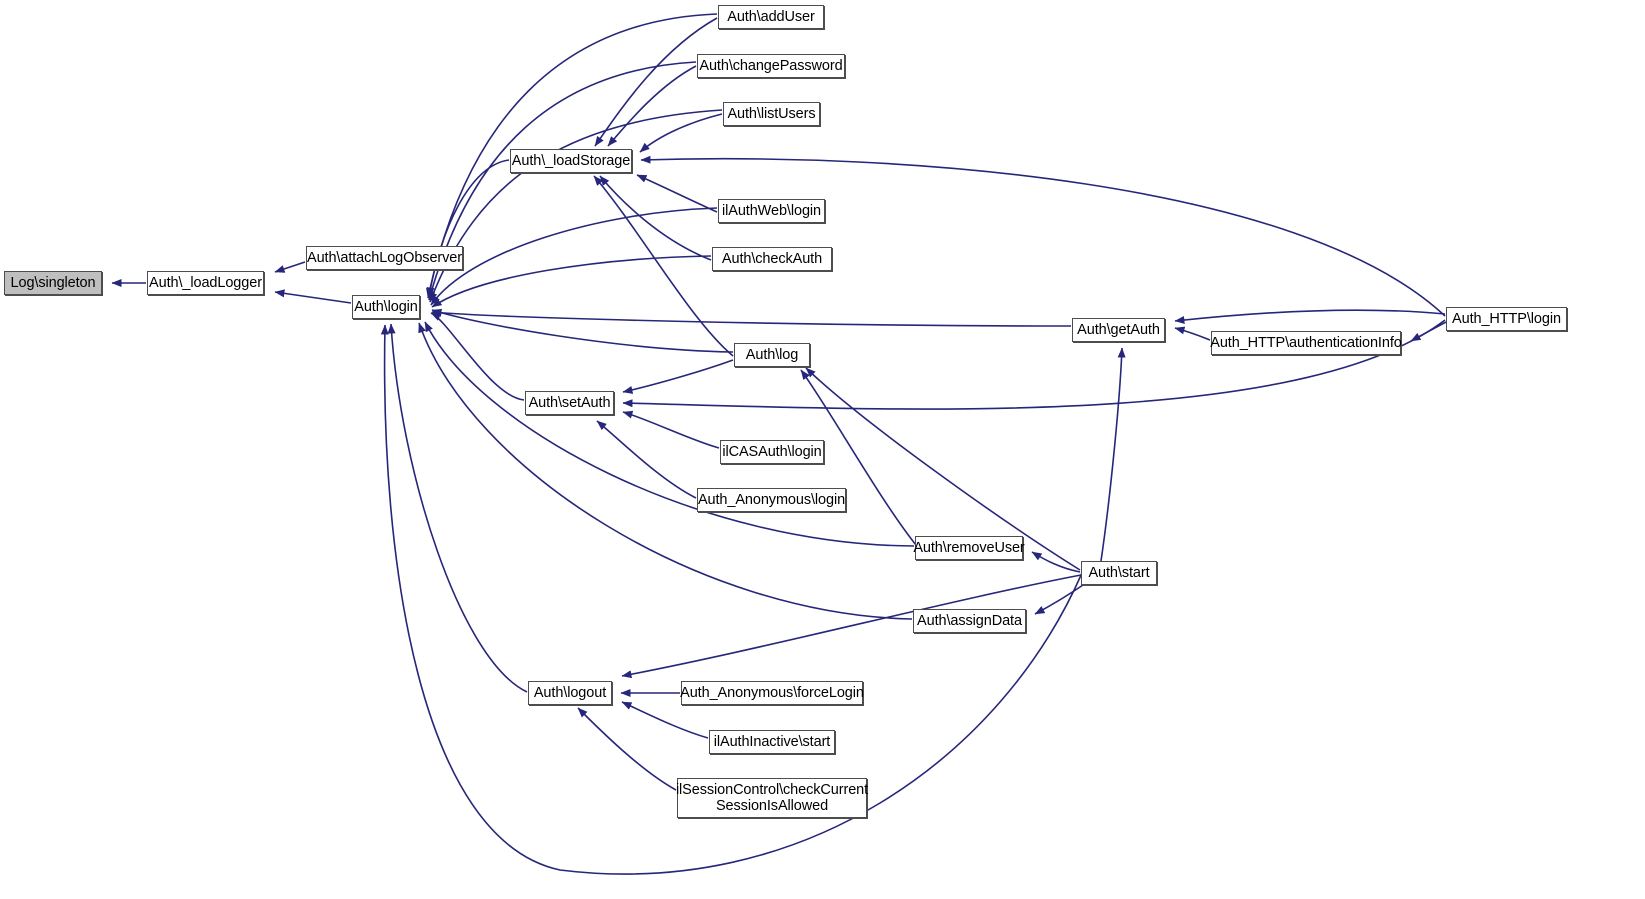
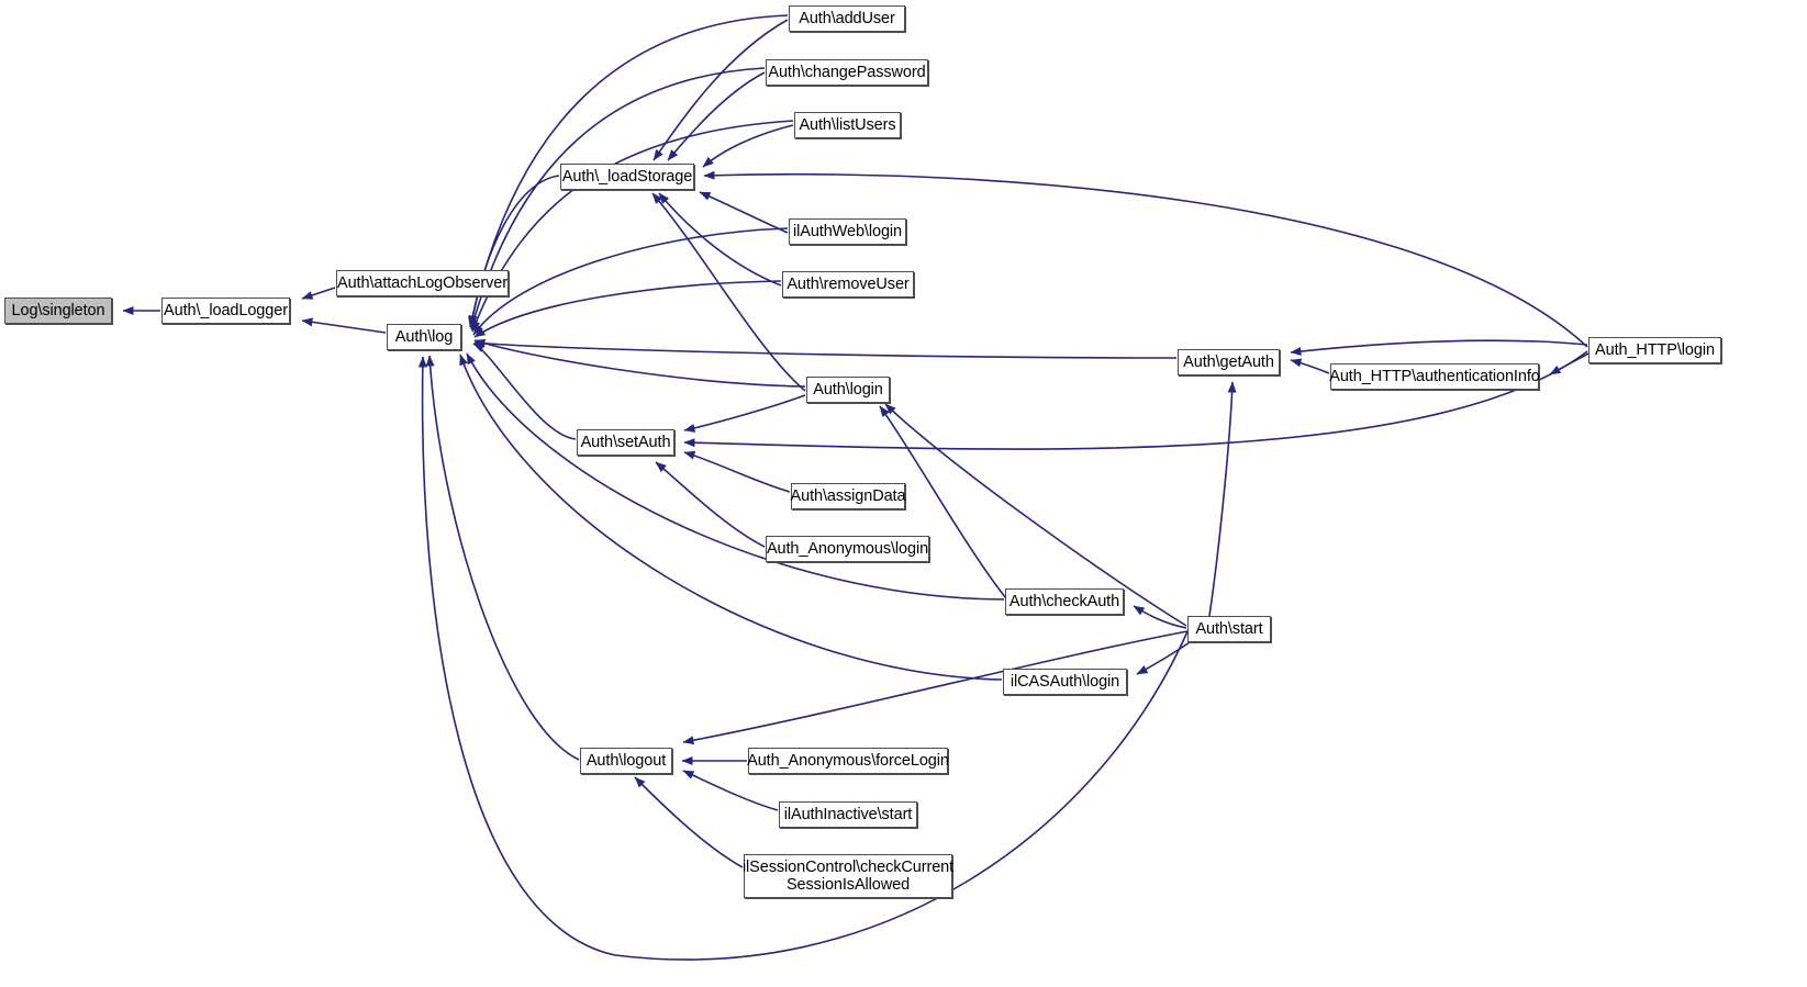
  Log\singleton
  Auth\_loadLogger
  Auth\attachLogObserver
- Auth\login
+ Auth\log
  Auth\_loadStorage
  Auth\addUser
  Auth\changePassword
  Auth\listUsers
  ilAuthWeb\login
- Auth\checkAuth
+ Auth\removeUser
- Auth\log
+ Auth\login
  Auth\setAuth
- ilCASAuth\login
+ Auth\assignData
  Auth_Anonymous\login
- Auth\removeUser
+ Auth\checkAuth
  Auth\start
- Auth\assignData
+ ilCASAuth\login
  Auth\logout
  Auth_Anonymous\forceLogin
  ilAuthInactive\start
  ilSessionControl\checkCurrent
  SessionIsAllowed
  Auth\getAuth
  Auth_HTTP\authenticationInfo
  Auth_HTTP\login
